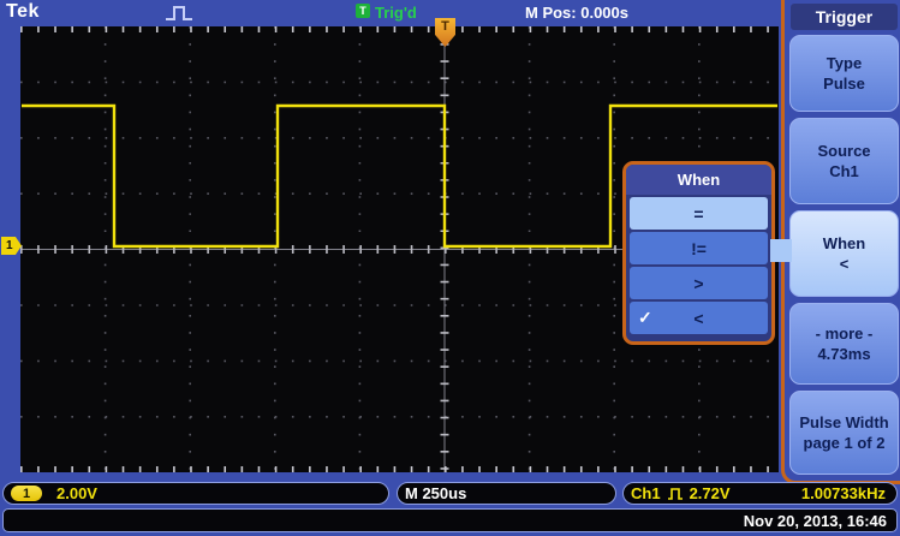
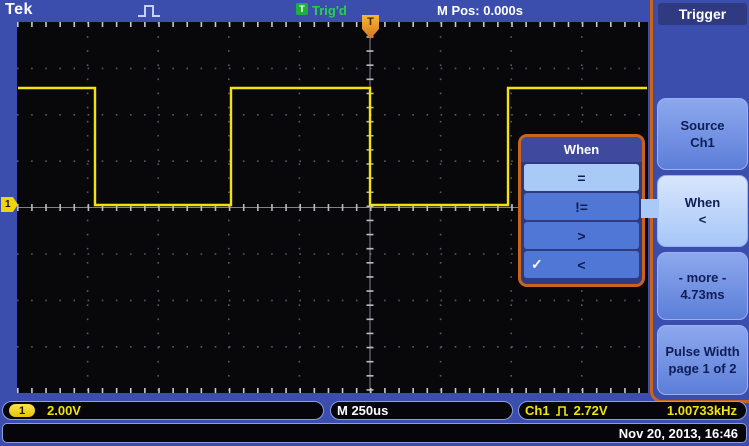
  Tek
  T
  Trig'd
  M Pos: 0.000s
  T
  1
  When
  =
  !=
  >
  ✓
  <
  Trigger
- Type
- Pulse
  Source
  Ch1
  When
  <
  - more -
  4.73ms
  Pulse Width
  page 1 of 2
  1
  2.00V
  M 250us
  Ch1
  2.72V
  1.00733kHz
  Nov 20, 2013, 16:46
